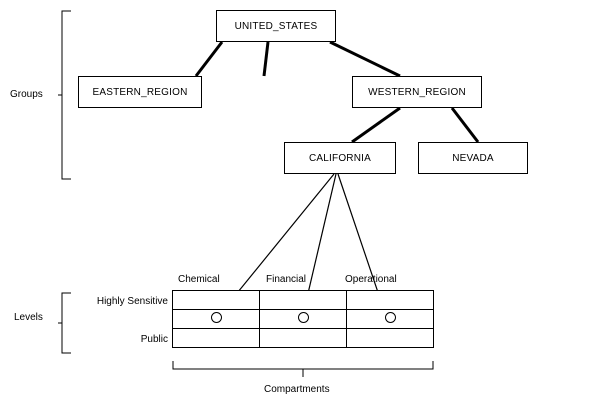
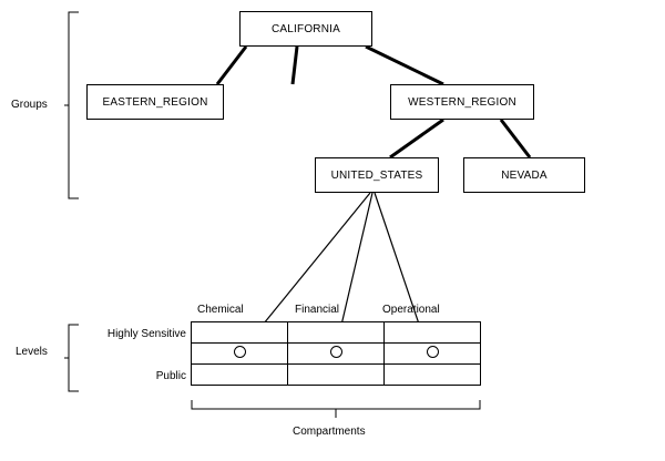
- UNITED_STATES
+ CALIFORNIA
  EASTERN_REGION
  WESTERN_REGION
- CALIFORNIA
+ UNITED_STATES
  NEVADA
  Groups
  Levels
  Chemical
  Financial
  Operational
  Highly Sensitive
  Public
  Compartments
